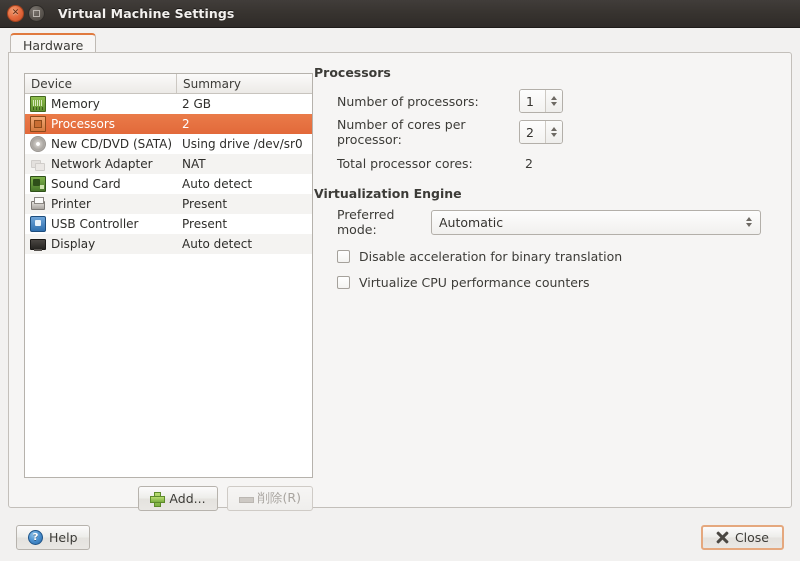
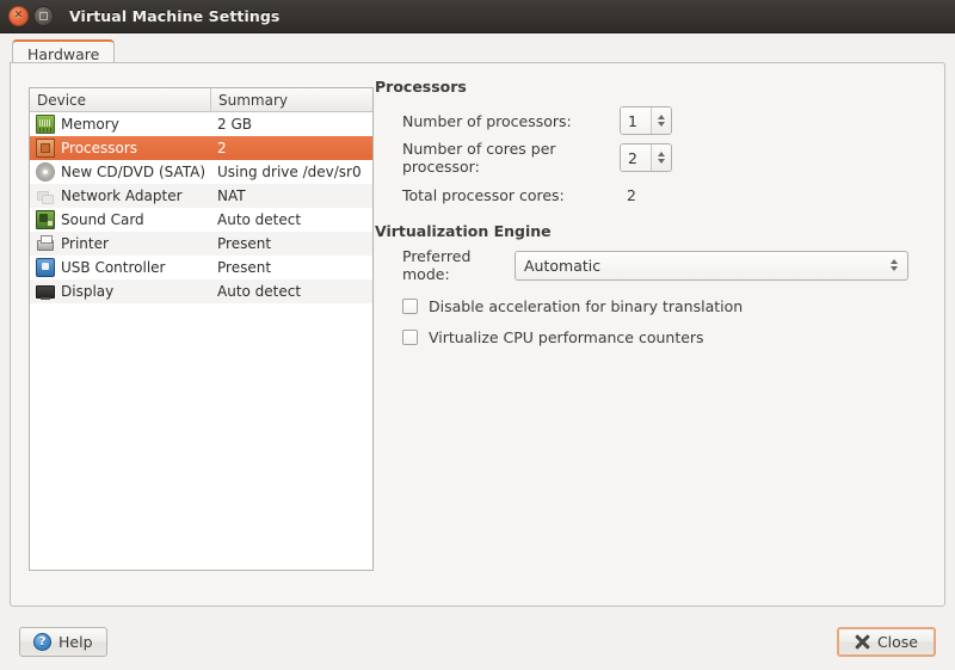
  ✕
  Virtual Machine Settings
  Hardware
  Device
  Summary
  Memory
  2 GB
  Processors
  2
  New CD/DVD (SATA)
  Using drive /dev/sr0
  Network Adapter
  NAT
  Sound Card
  Auto detect
  Printer
  Present
  USB Controller
  Present
  Display
  Auto detect
- Add...
- 削除(R)
  Processors
  Number of processors:
  1
  Number of cores per processor:
  2
  Total processor cores:
  2
  Virtualization Engine
  Preferred mode:
  Automatic
  Disable acceleration for binary translation
  Virtualize CPU performance counters
  ?
  Help
  Close
